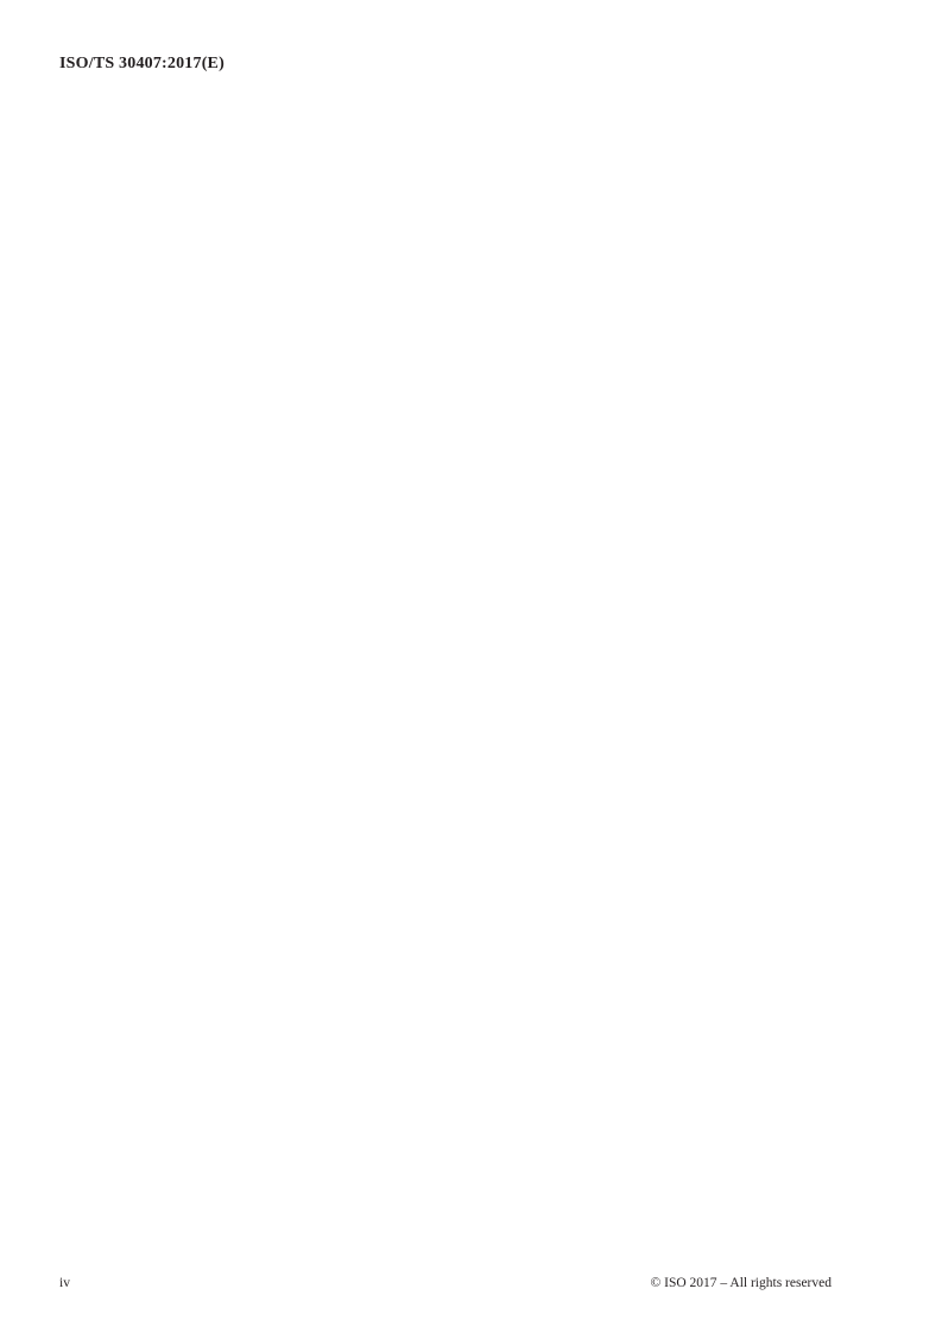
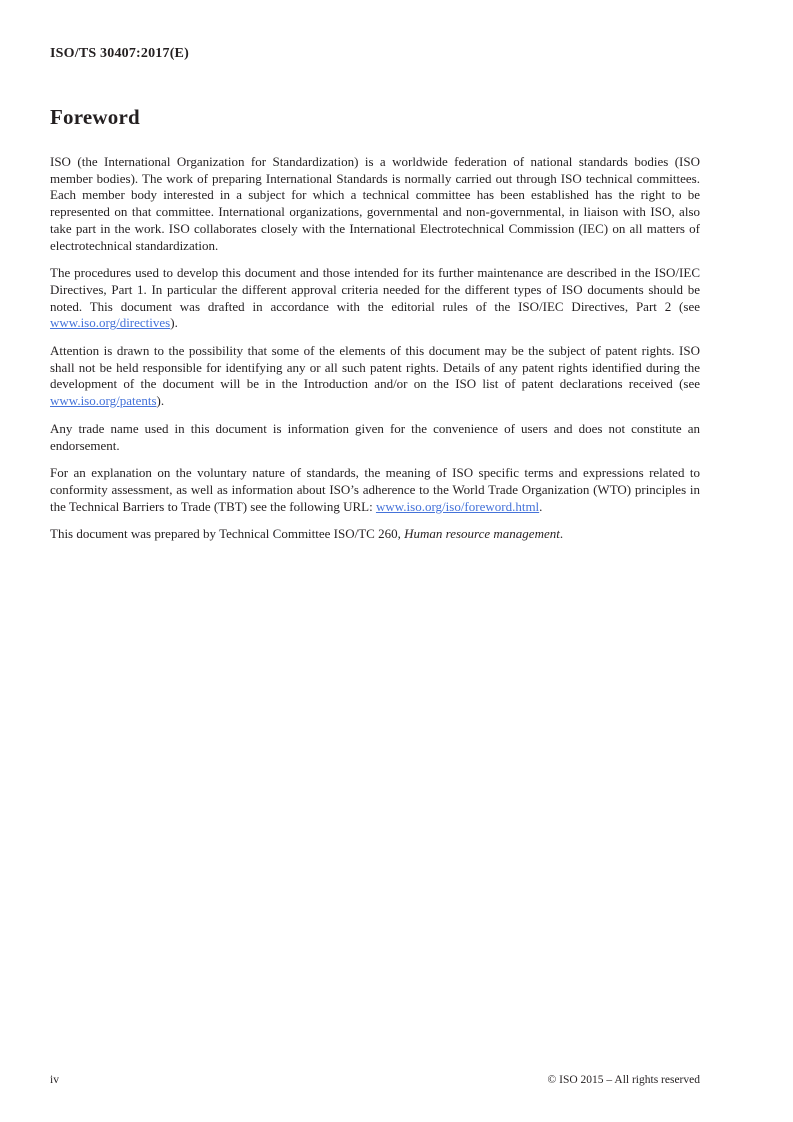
  ISO/TS 30407:2017(E)
+ Foreword
+ ISO (the International Organization for Standardization) is a worldwide federation of national standards bodies (ISO member bodies). The work of preparing International Standards is normally carried out through ISO technical committees. Each member body interested in a subject for which a technical committee has been established has the right to be represented on that committee. International organizations, governmental and non-governmental, in liaison with ISO, also take part in the work. ISO collaborates closely with the International Electrotechnical Commission (IEC) on all matters of electrotechnical standardization.
+ The procedures used to develop this document and those intended for its further maintenance are described in the ISO/IEC Directives, Part 1. In particular the different approval criteria needed for the different types of ISO documents should be noted. This document was drafted in accordance with the editorial rules of the ISO/IEC Directives, Part 2 (see www.iso.org/directives).
+ Attention is drawn to the possibility that some of the elements of this document may be the subject of patent rights. ISO shall not be held responsible for identifying any or all such patent rights. Details of any patent rights identified during the development of the document will be in the Introduction and/or on the ISO list of patent declarations received (see www.iso.org/patents).
+ Any trade name used in this document is information given for the convenience of users and does not constitute an endorsement.
+ For an explanation on the voluntary nature of standards, the meaning of ISO specific terms and expressions related to conformity assessment, as well as information about ISO’s adherence to the World Trade Organization (WTO) principles in the Technical Barriers to Trade (TBT) see the following URL: www.iso.org/iso/foreword.html.
+ This document was prepared by Technical Committee ISO/TC 260, Human resource management.
  iv
- © ISO 2017 – All rights reserved
+ © ISO 2015 – All rights reserved
